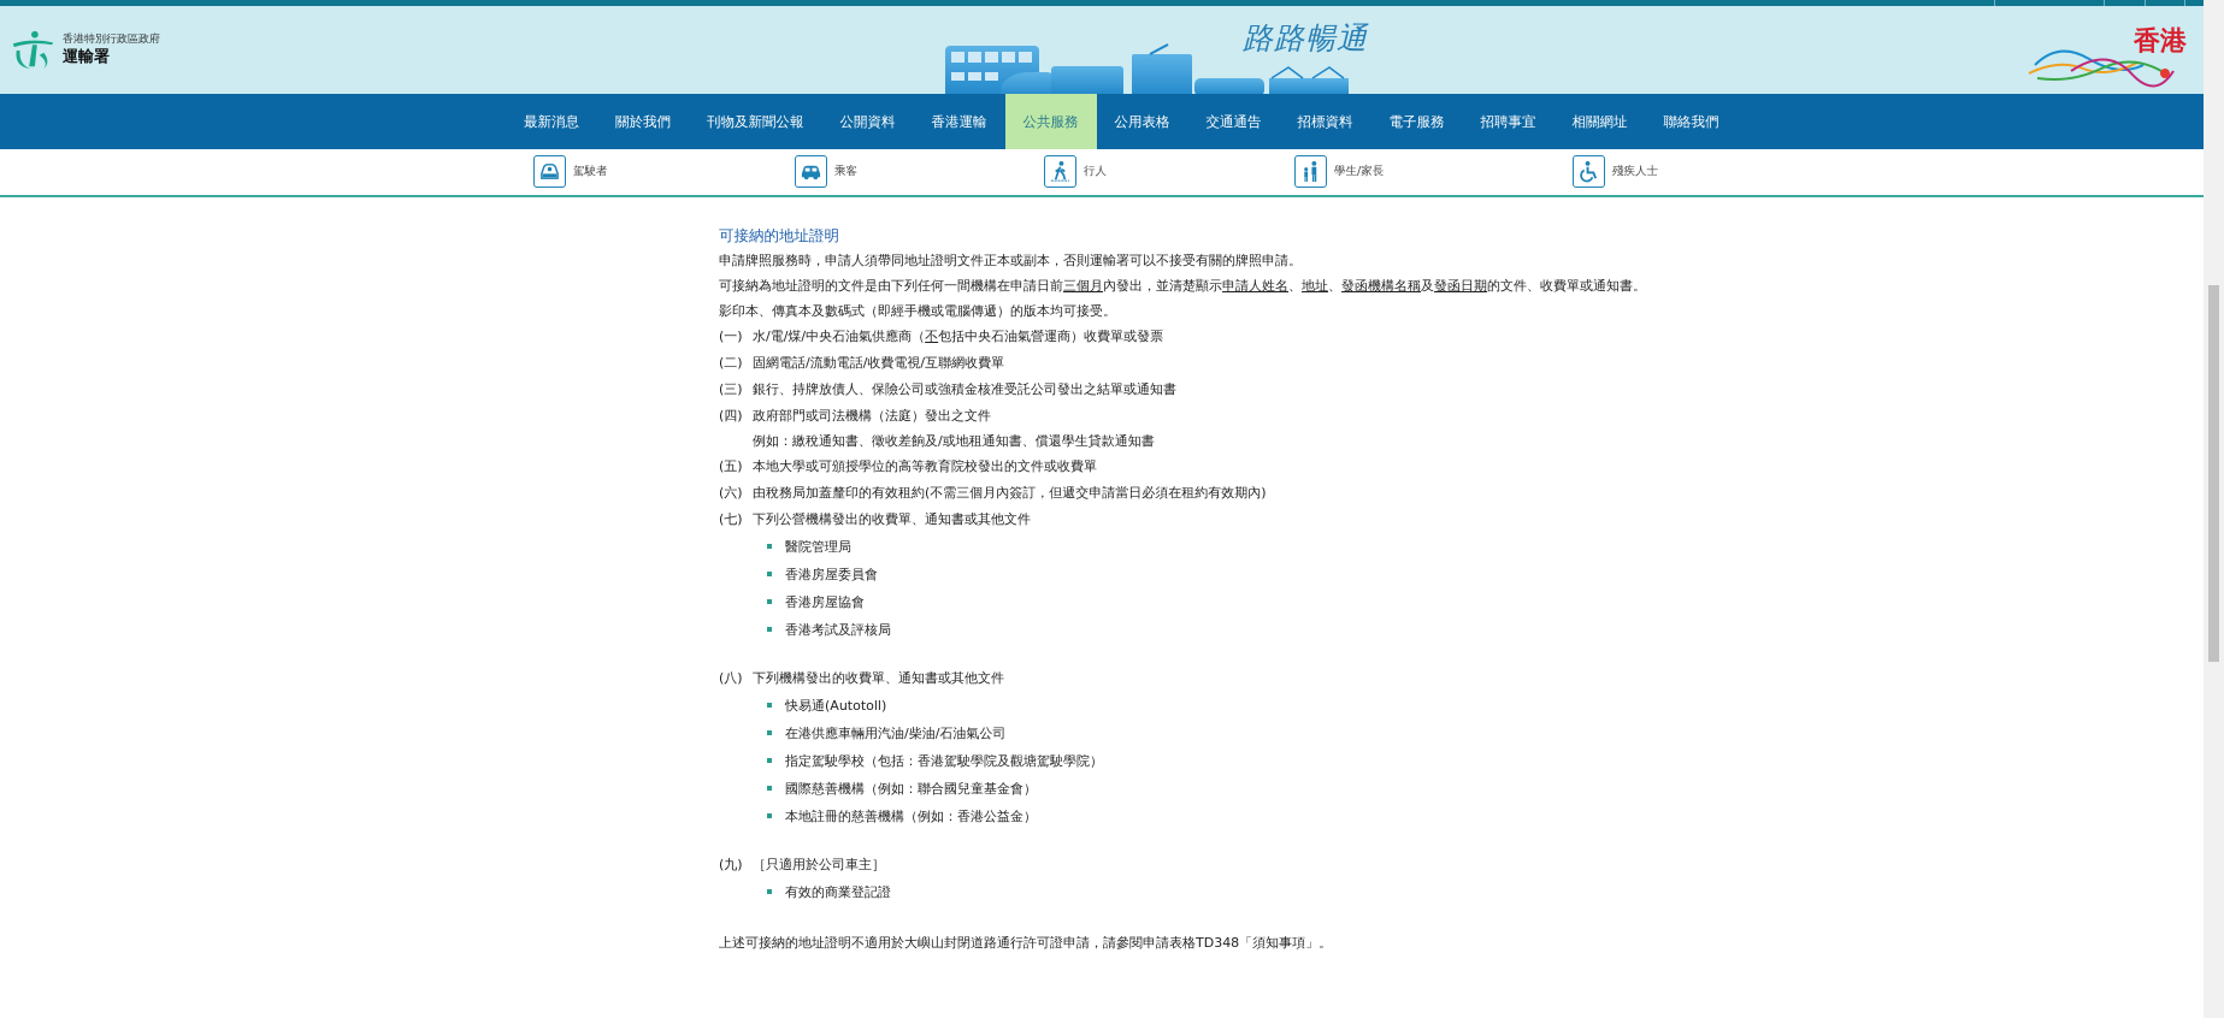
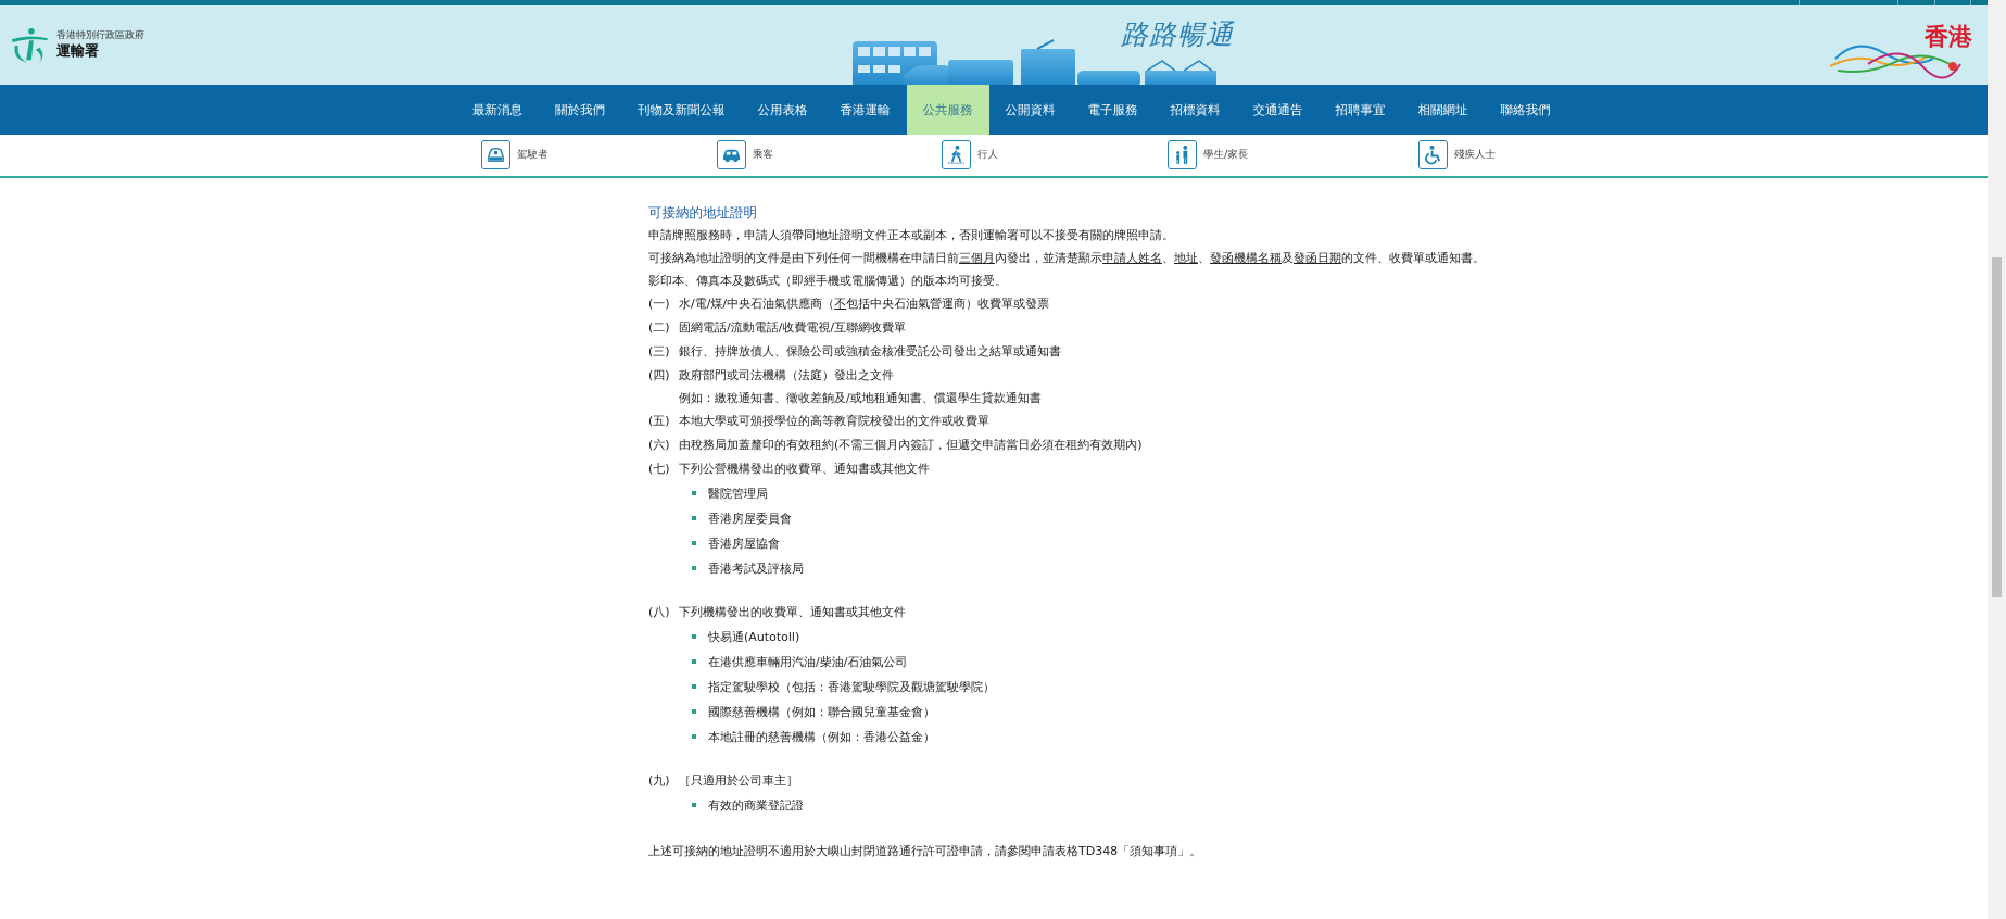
  香港特別行政區政府
  運輸署
  路路暢通
  香港
  最新消息
  關於我們
  刊物及新聞公報
- 公開資料
+ 公用表格
  香港運輸
  公共服務
- 公用表格
+ 公開資料
- 交通通告
+ 電子服務
  招標資料
- 電子服務
+ 交通通告
  招聘事宜
  相關網址
  聯絡我們
  駕駛者
  乘客
  行人
  學生/家長
  殘疾人士
  可接納的地址證明
  申請牌照服務時，申請人須帶同地址證明文件正本或副本，否則運輸署可以不接受有關的牌照申請。
  可接納為地址證明的文件是由下列任何一間機構在申請日前三個月內發出，並清楚顯示申請人姓名、地址、發函機構名稱及發函日期的文件、收費單或通知書。
  影印本、傳真本及數碼式（即經手機或電腦傳遞）的版本均可接受。
  (一)
  水/電/煤/中央石油氣供應商（不包括中央石油氣營運商）收費單或發票
  (二)
  固網電話/流動電話/收費電視/互聯網收費單
  (三)
  銀行、持牌放債人、保險公司或強積金核准受託公司發出之結單或通知書
  (四)
  政府部門或司法機構（法庭）發出之文件
  例如：繳稅通知書、徵收差餉及/或地租通知書、償還學生貸款通知書
  (五)
  本地大學或可頒授學位的高等教育院校發出的文件或收費單
  (六)
  由稅務局加蓋釐印的有效租約(不需三個月內簽訂，但遞交申請當日必須在租約有效期內)
  (七)
  下列公營機構發出的收費單、通知書或其他文件
  醫院管理局
  香港房屋委員會
  香港房屋協會
  香港考試及評核局
  (八)
  下列機構發出的收費單、通知書或其他文件
  快易通(Autotoll)
  在港供應車輛用汽油/柴油/石油氣公司
  指定駕駛學校（包括：香港駕駛學院及觀塘駕駛學院）
  國際慈善機構（例如：聯合國兒童基金會）
  本地註冊的慈善機構（例如：香港公益金）
  (九)
  ［只適用於公司車主］
  有效的商業登記證
  上述可接納的地址證明不適用於大嶼山封閉道路通行許可證申請，請參閱申請表格TD348「須知事項」。
